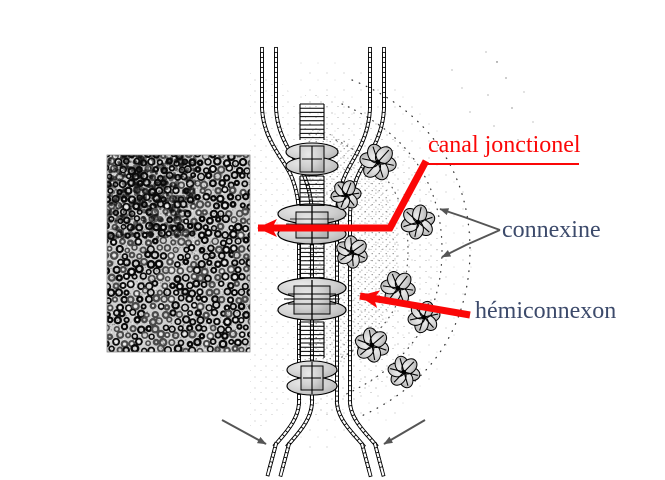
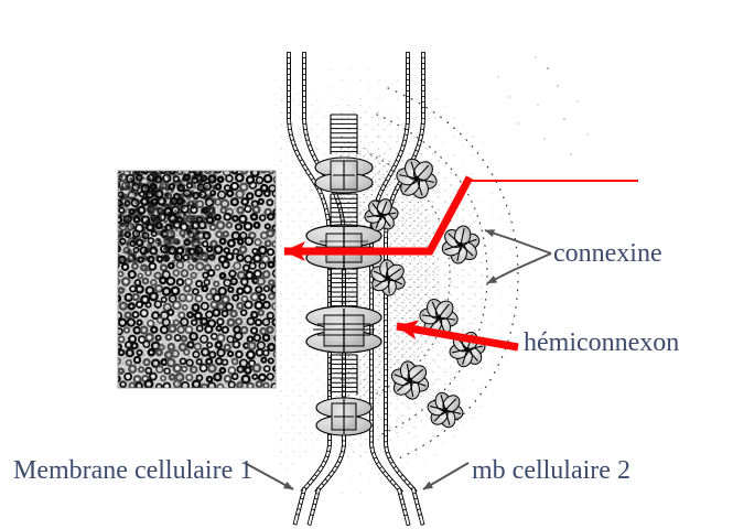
- canal jonctionel
  connexine
  hémiconnexon
+ Membrane cellulaire 1
+ mb cellulaire 2
